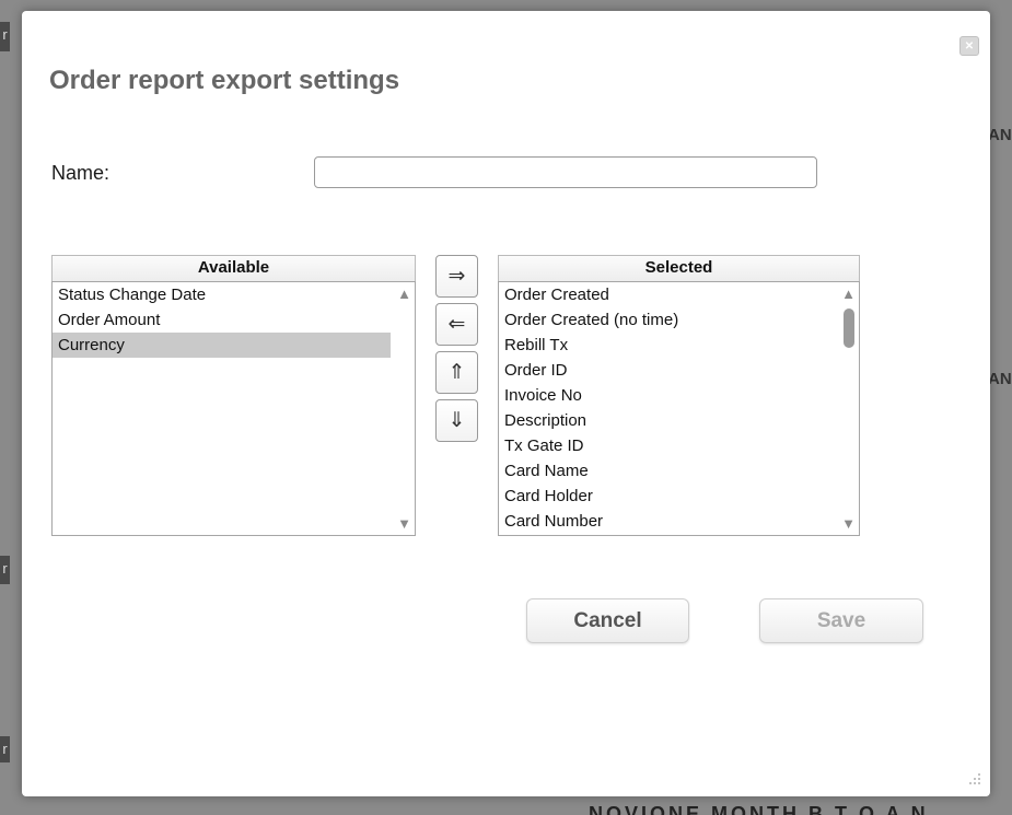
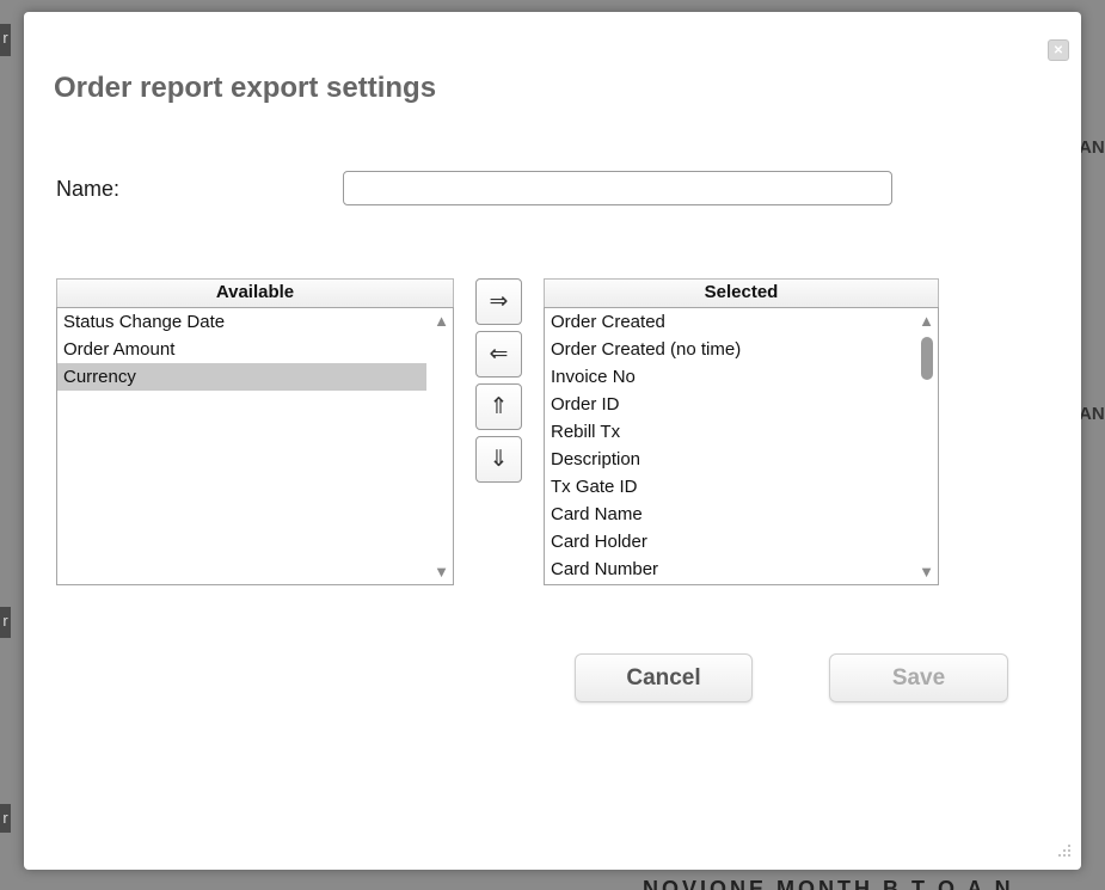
  r
  r
  r
  AN
  AN
  NOVIONE MONTH B T O A N
  ✕
  Order report export settings
  Name:
  Available
  ▲
  ▼
  Status Change Date
  Order Amount
  Currency
  ⇒
  ⇐
  ⇑
  ⇓
  Selected
  ▲
  ▼
  Order Created
  Order Created (no time)
- Rebill Tx
+ Invoice No
  Order ID
- Invoice No
+ Rebill Tx
  Description
  Tx Gate ID
  Card Name
  Card Holder
  Card Number
  Cancel
  Save
